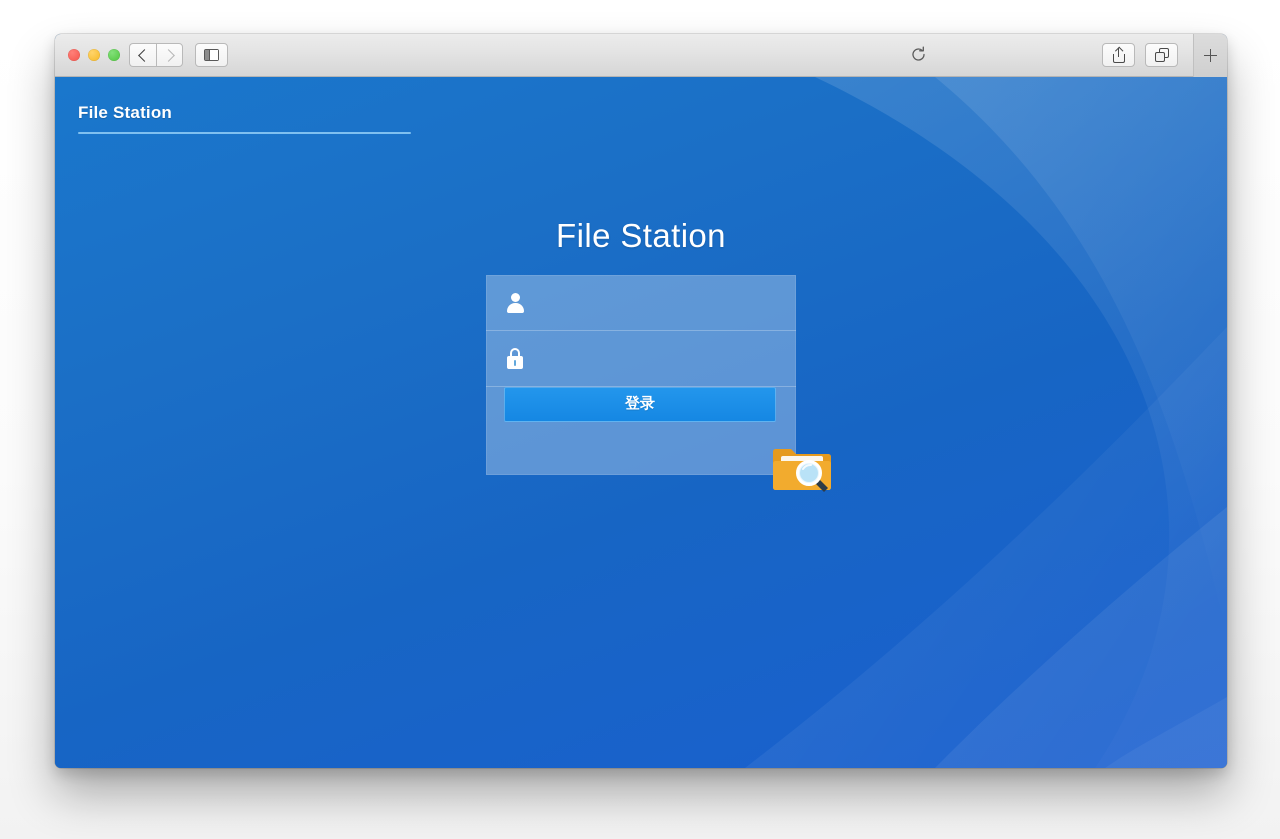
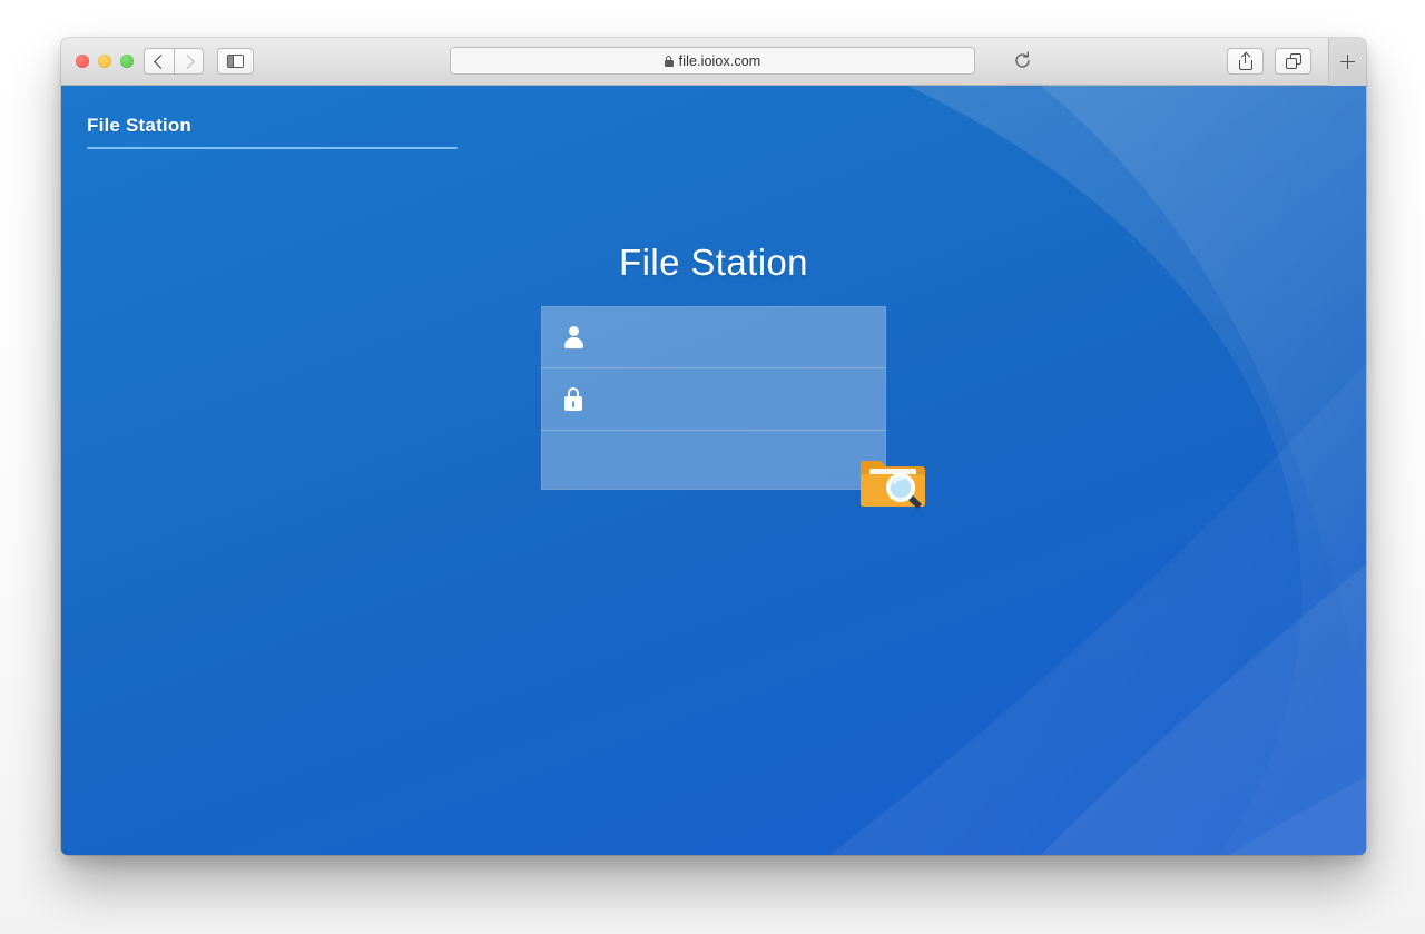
+ file.ioiox.com
  File Station
  File Station
- 登录
